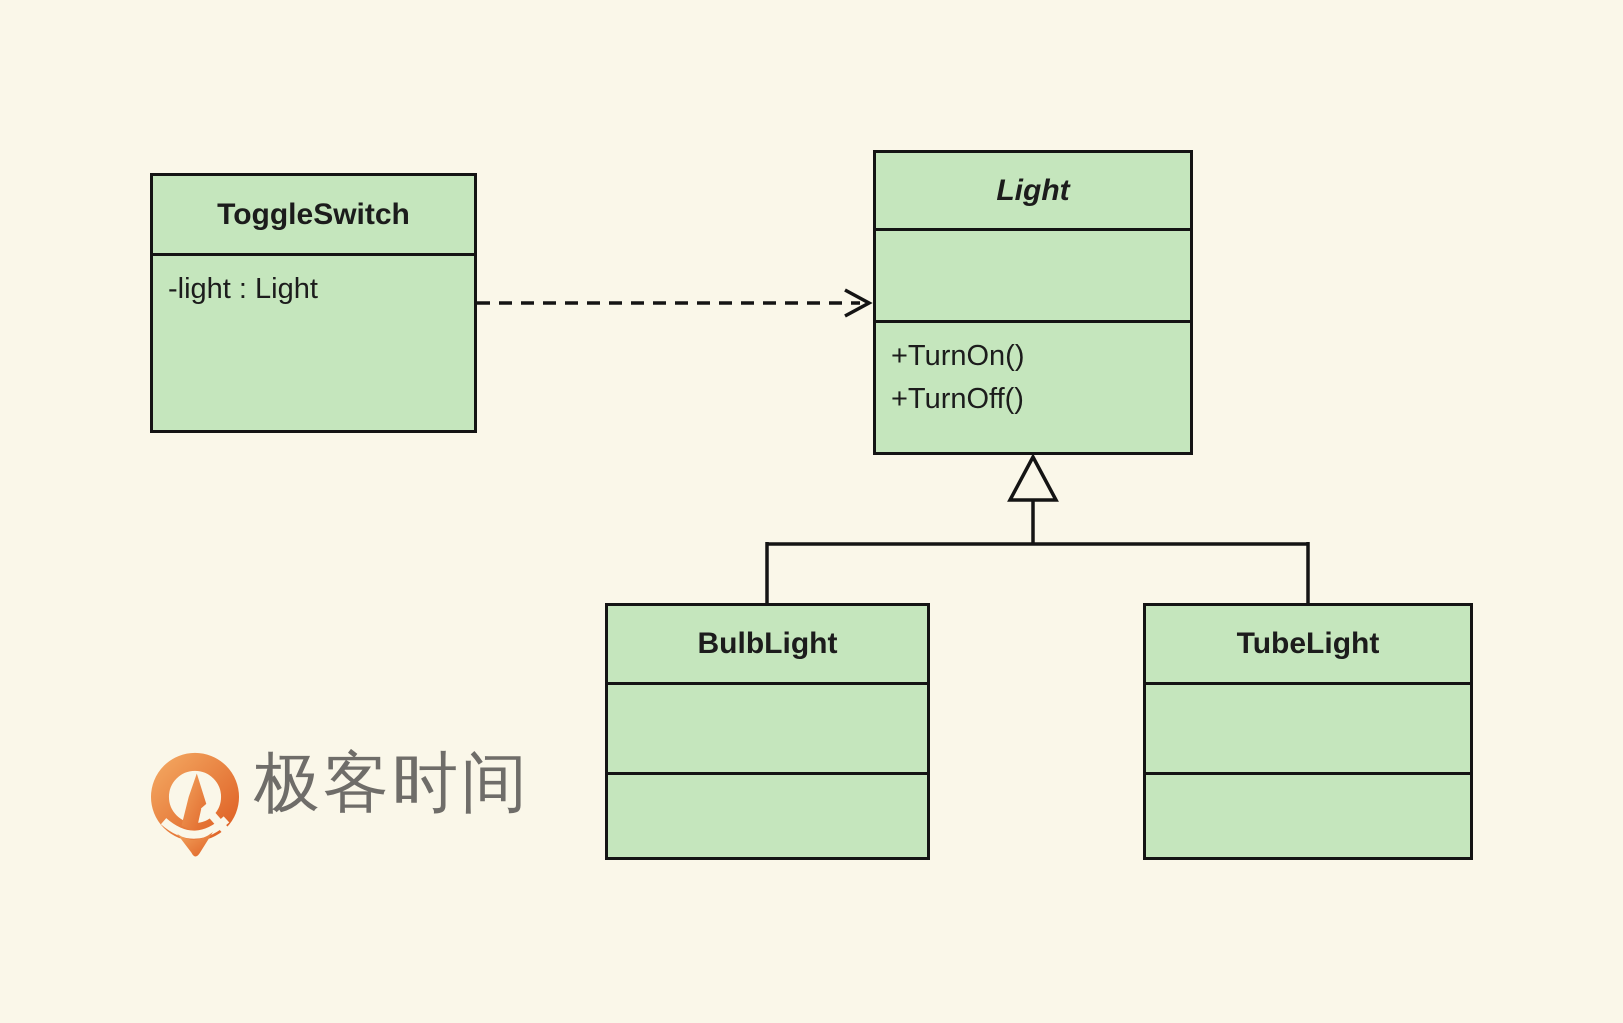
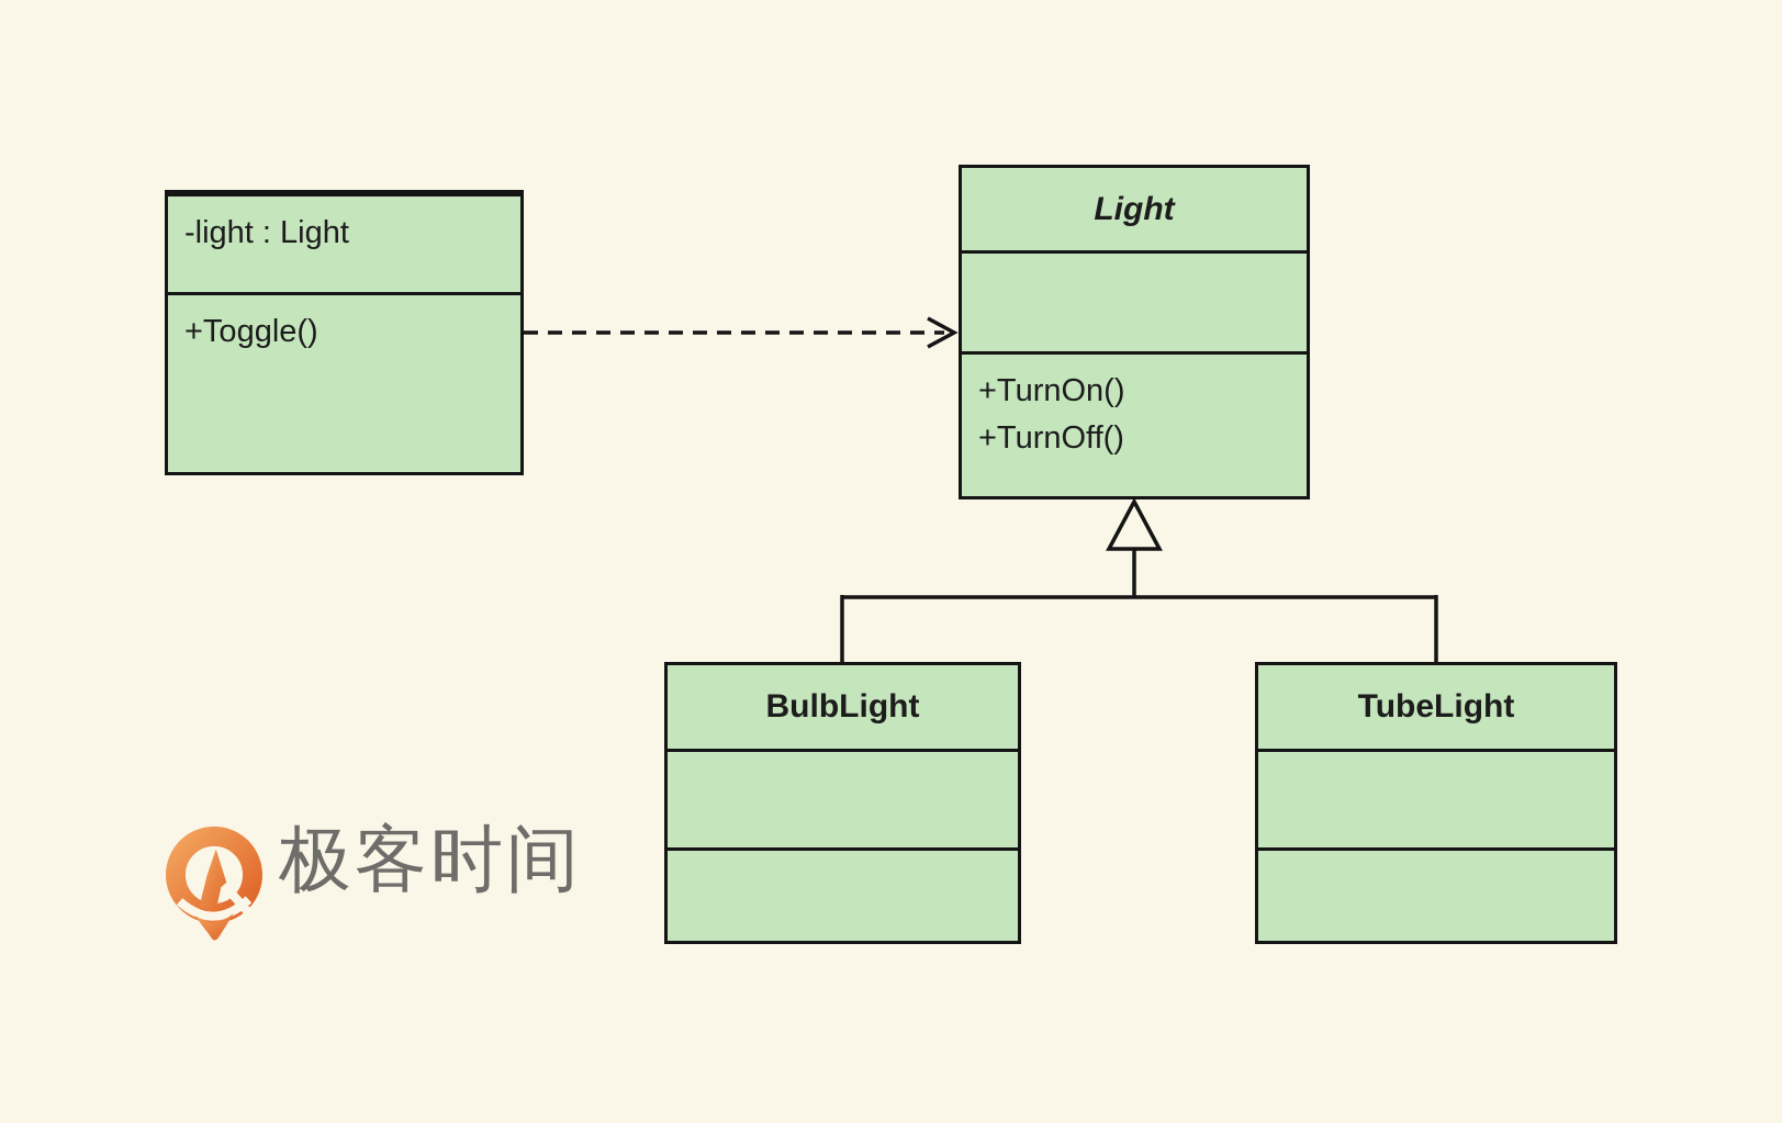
- ToggleSwitch
  -light : Light
+ +Toggle()
  Light
  +TurnOn()
  +TurnOff()
  BulbLight
  TubeLight
  极客时间
